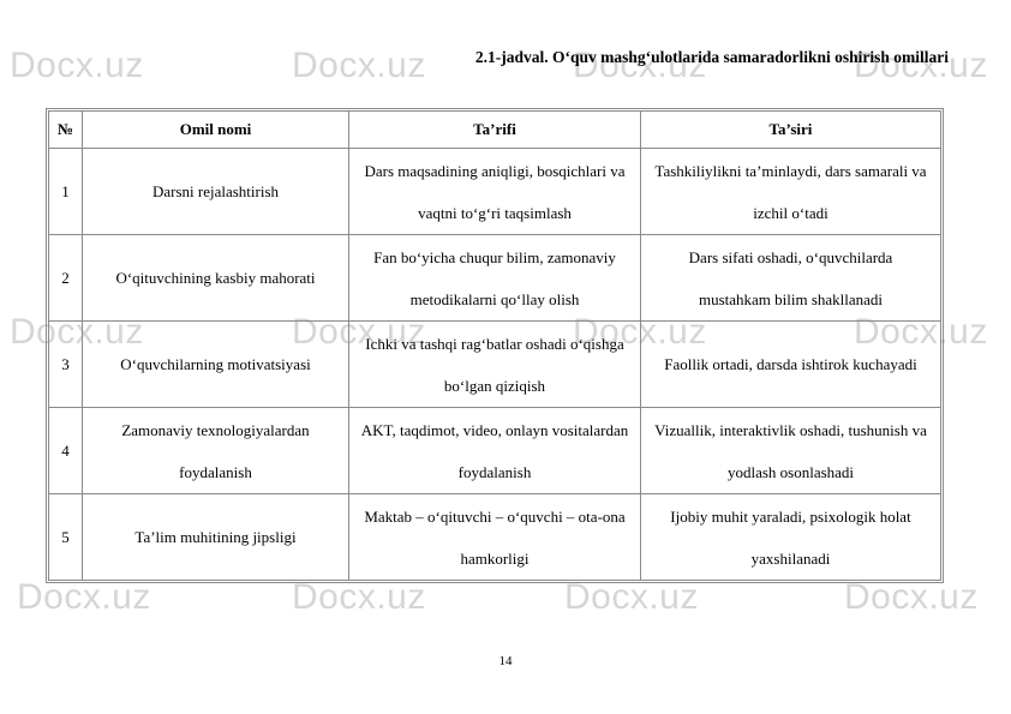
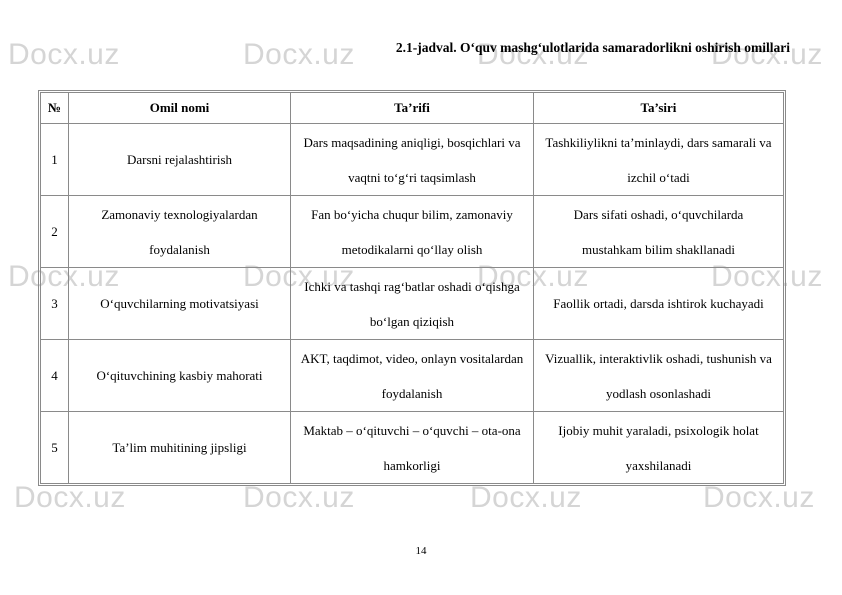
  Docx.uz
  Docx.uz
  Docx.uz
  Docx.uz
  Docx.uz
  Docx.uz
  Docx.uz
  Docx.uz
  Docx.uz
  Docx.uz
  Docx.uz
  Docx.uz
  2.1-jadval. Oʻquv mashgʻulotlarida samaradorlikni oshirish omillari
  №	Omil nomi	Ta’rifi	Ta’siri
  1	Darsni rejalashtirish	Dars maqsadining aniqligi, bosqichlari va vaqtni toʻgʻri taqsimlash	Tashkiliylikni ta’minlaydi, dars samarali va izchil oʻtadi
- 2	Oʻqituvchining kasbiy mahorati	Fan boʻyicha chuqur bilim, zamonaviy metodikalarni qoʻllay olish	Dars sifati oshadi, oʻquvchilarda mustahkam bilim shakllanadi
+ 2	Zamonaviy texnologiyalardan foydalanish	Fan boʻyicha chuqur bilim, zamonaviy metodikalarni qoʻllay olish	Dars sifati oshadi, oʻquvchilarda mustahkam bilim shakllanadi
  3	Oʻquvchilarning motivatsiyasi	Ichki va tashqi ragʻbatlar oshadi oʻqishga boʻlgan qiziqish	Faollik ortadi, darsda ishtirok kuchayadi
- 4	Zamonaviy texnologiyalardan foydalanish	AKT, taqdimot, video, onlayn vositalardan foydalanish	Vizuallik, interaktivlik oshadi, tushunish va yodlash osonlashadi
+ 4	Oʻqituvchining kasbiy mahorati	AKT, taqdimot, video, onlayn vositalardan foydalanish	Vizuallik, interaktivlik oshadi, tushunish va yodlash osonlashadi
  5	Ta’lim muhitining jipsligi	Maktab – oʻqituvchi – oʻquvchi – ota-ona hamkorligi	Ijobiy muhit yaraladi, psixologik holat yaxshilanadi
  14
